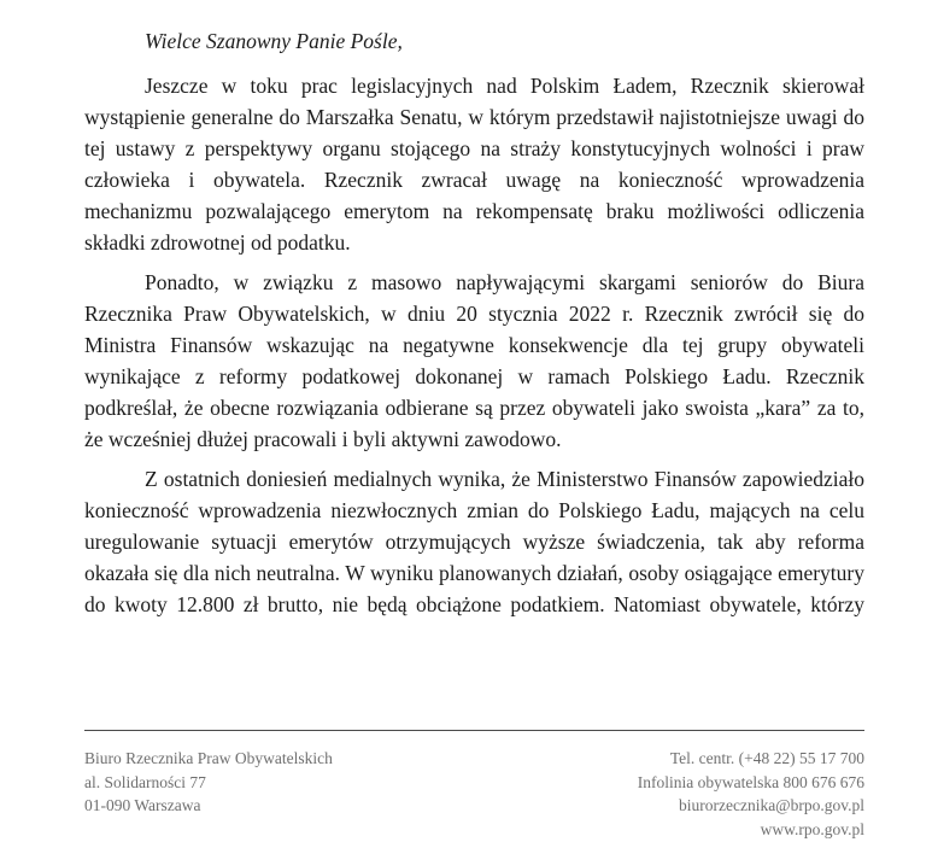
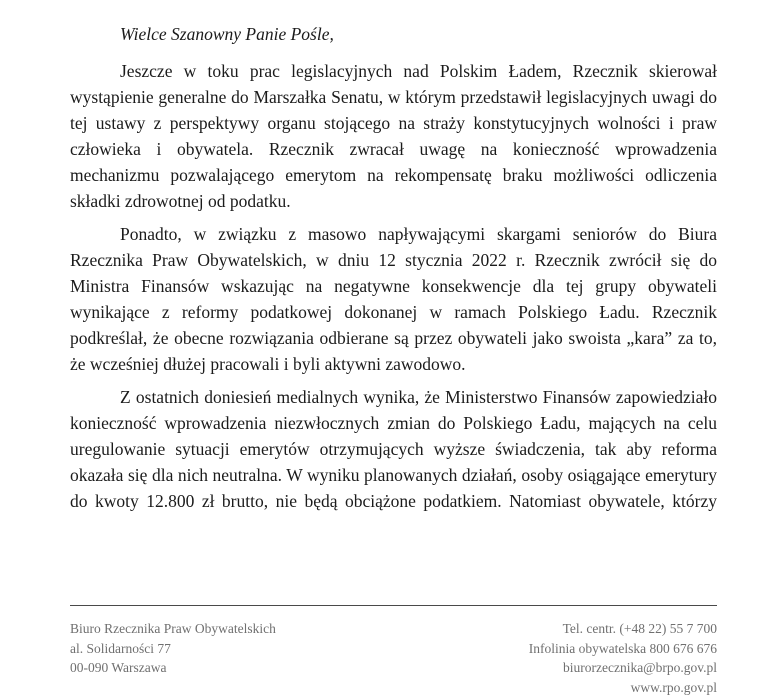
  Wielce Szanowny Panie Pośle,
- Jeszcze w toku prac legislacyjnych nad Polskim Ładem, Rzecznik skierował wystąpienie generalne do Marszałka Senatu, w którym przedstawił najistotniejsze uwagi do tej ustawy z perspektywy organu stojącego na straży konstytucyjnych wolności i praw człowieka i obywatela. Rzecznik zwracał uwagę na konieczność wprowadzenia mechanizmu pozwalającego emerytom na rekompensatę braku możliwości odliczenia składki zdrowotnej od podatku.
+ Jeszcze w toku prac legislacyjnych nad Polskim Ładem, Rzecznik skierował wystąpienie generalne do Marszałka Senatu, w którym przedstawił legislacyjnych uwagi do tej ustawy z perspektywy organu stojącego na straży konstytucyjnych wolności i praw człowieka i obywatela. Rzecznik zwracał uwagę na konieczność wprowadzenia mechanizmu pozwalającego emerytom na rekompensatę braku możliwości odliczenia składki zdrowotnej od podatku.
- Ponadto, w związku z masowo napływającymi skargami seniorów do Biura Rzecznika Praw Obywatelskich, w dniu 20 stycznia 2022 r. Rzecznik zwrócił się do Ministra Finansów wskazując na negatywne konsekwencje dla tej grupy obywateli wynikające z reformy podatkowej dokonanej w ramach Polskiego Ładu. Rzecznik podkreślał, że obecne rozwiązania odbierane są przez obywateli jako swoista „kara” za to, że wcześniej dłużej pracowali i byli aktywni zawodowo.
+ Ponadto, w związku z masowo napływającymi skargami seniorów do Biura Rzecznika Praw Obywatelskich, w dniu 12 stycznia 2022 r. Rzecznik zwrócił się do Ministra Finansów wskazując na negatywne konsekwencje dla tej grupy obywateli wynikające z reformy podatkowej dokonanej w ramach Polskiego Ładu. Rzecznik podkreślał, że obecne rozwiązania odbierane są przez obywateli jako swoista „kara” za to, że wcześniej dłużej pracowali i byli aktywni zawodowo.
  Z ostatnich doniesień medialnych wynika, że Ministerstwo Finansów zapowiedziało konieczność wprowadzenia niezwłocznych zmian do Polskiego Ładu, mających na celu uregulowanie sytuacji emerytów otrzymujących wyższe świadczenia, tak aby reforma okazała się dla nich neutralna. W wyniku planowanych działań, osoby osiągające emerytury do kwoty 12.800 zł brutto, nie będą obciążone podatkiem. Natomiast obywatele, którzy
  Biuro Rzecznika Praw Obywatelskich
  al. Solidarności 77
- 01-090 Warszawa
+ 00-090 Warszawa
- Tel. centr. (+48 22) 55 17 700
+ Tel. centr. (+48 22) 55 7 700
  Infolinia obywatelska 800 676 676
  biurorzecznika@brpo.gov.pl
  www.rpo.gov.pl
